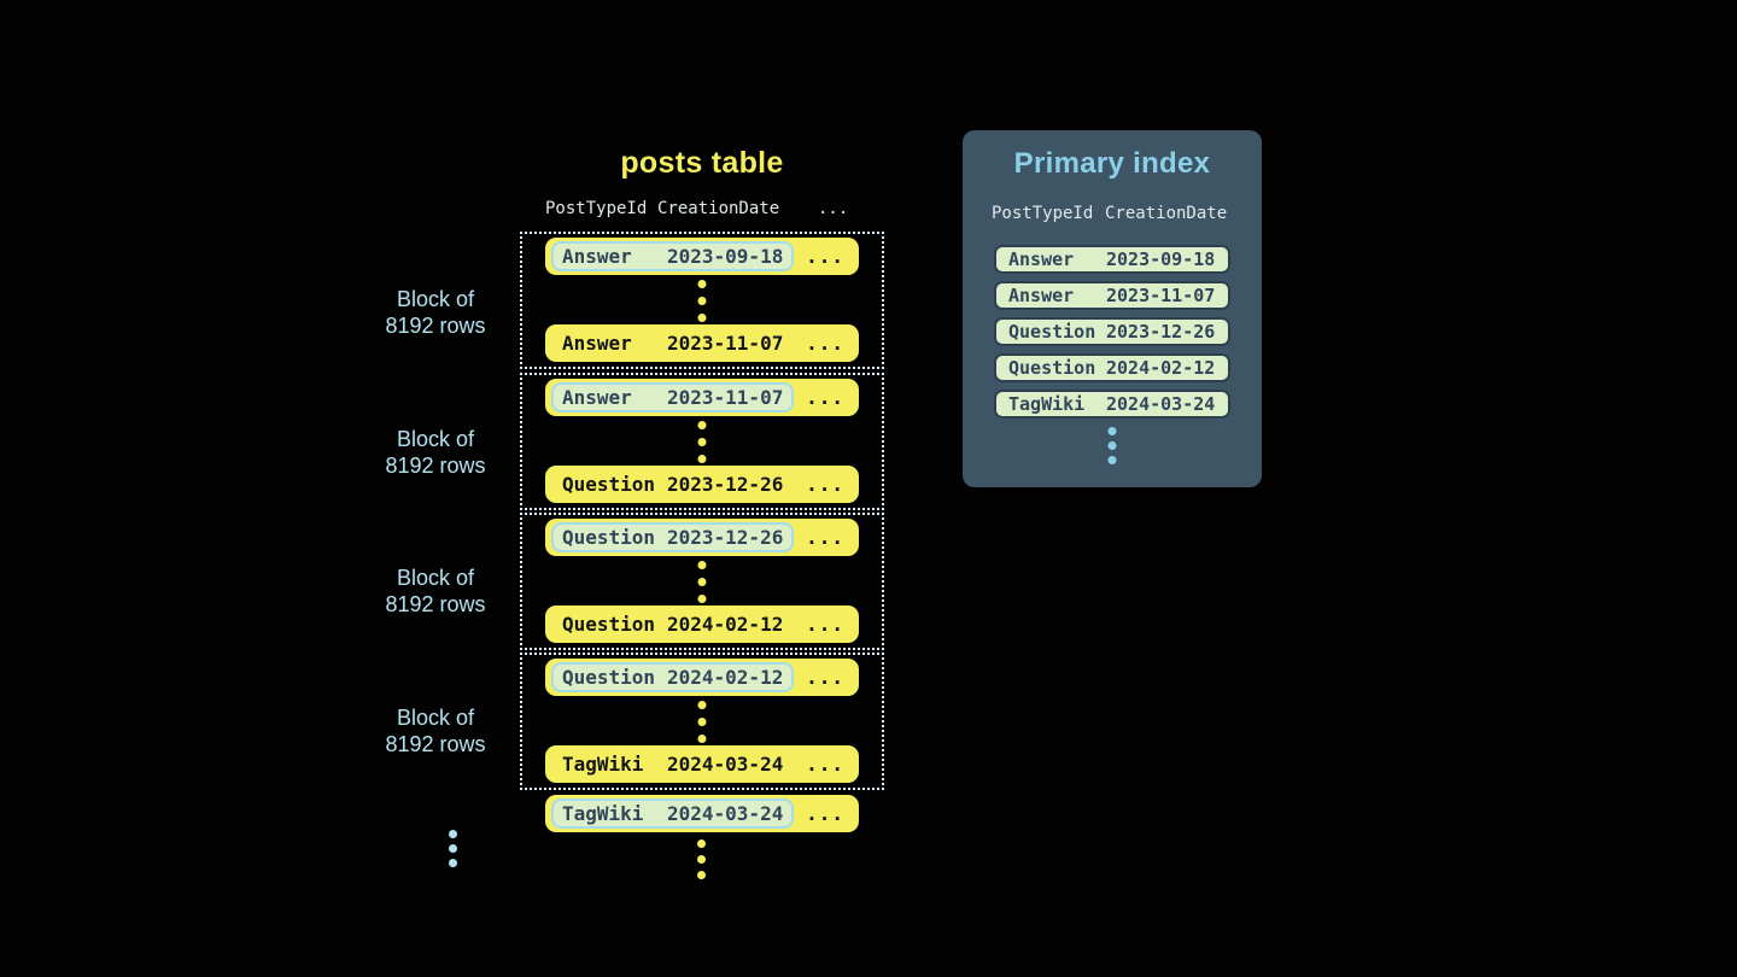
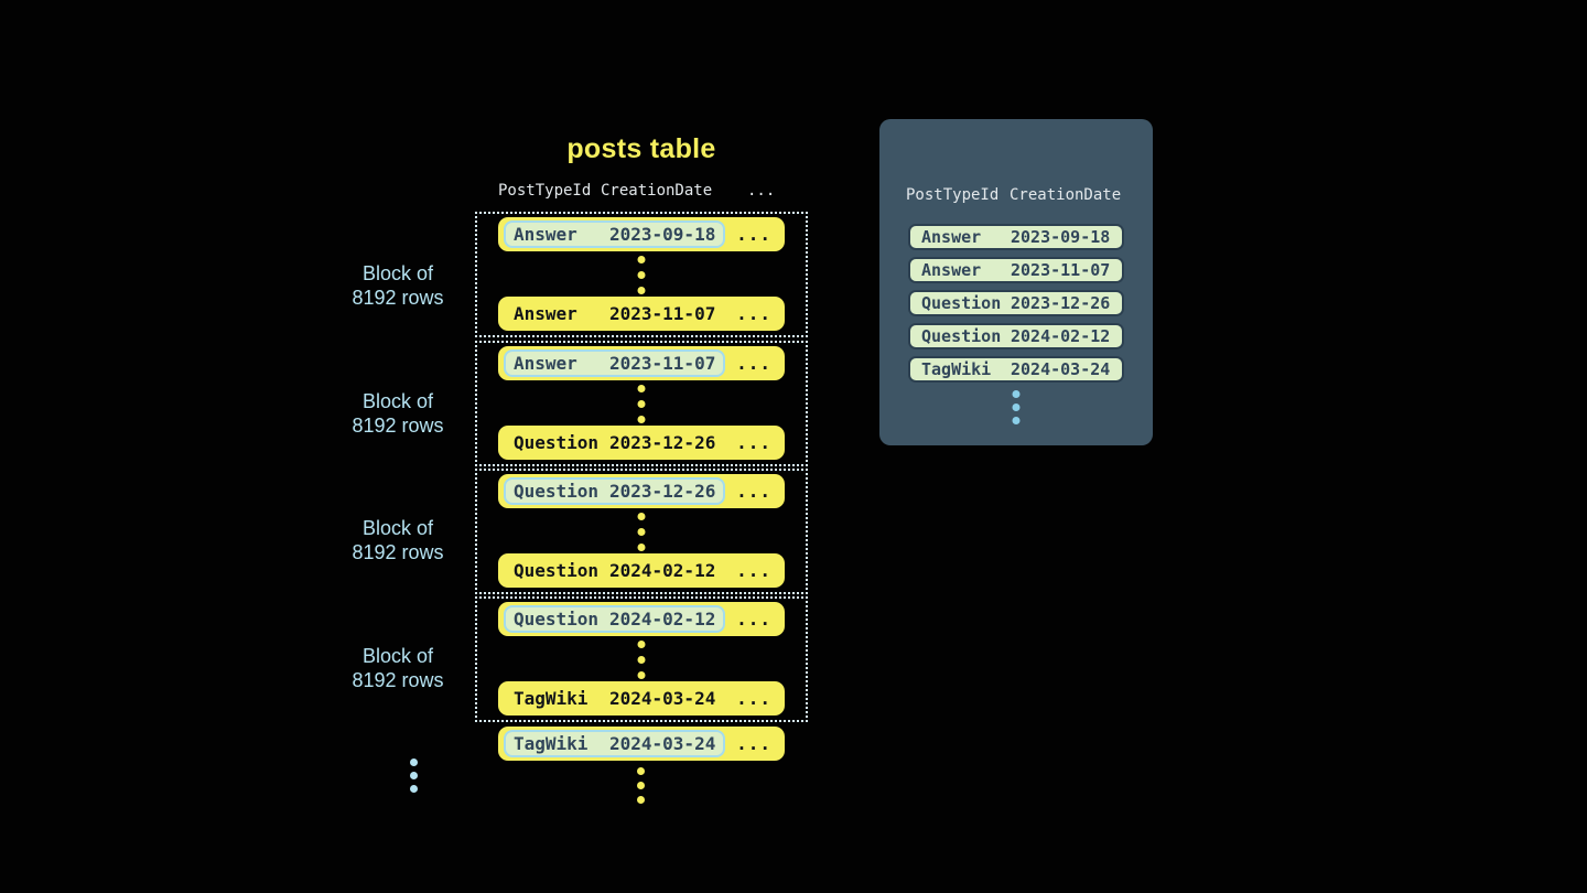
  posts table
  PostTypeId
  CreationDate
  ...
  Block of
  8192 rows
  Block of
  8192 rows
  Block of
  8192 rows
  Block of
  8192 rows
  Answer
  2023-09-18
  ...
  Answer
  2023-11-07
  ...
  Answer
  2023-11-07
  ...
  Question
  2023-12-26
  ...
  Question
  2023-12-26
  ...
  Question
  2024-02-12
  ...
  Question
  2024-02-12
  ...
  TagWiki
  2024-03-24
  ...
  TagWiki
  2024-03-24
  ...
- Primary index
  PostTypeId
  CreationDate
  Answer
  2023-09-18
  Answer
  2023-11-07
  Question
  2023-12-26
  Question
  2024-02-12
  TagWiki
  2024-03-24
